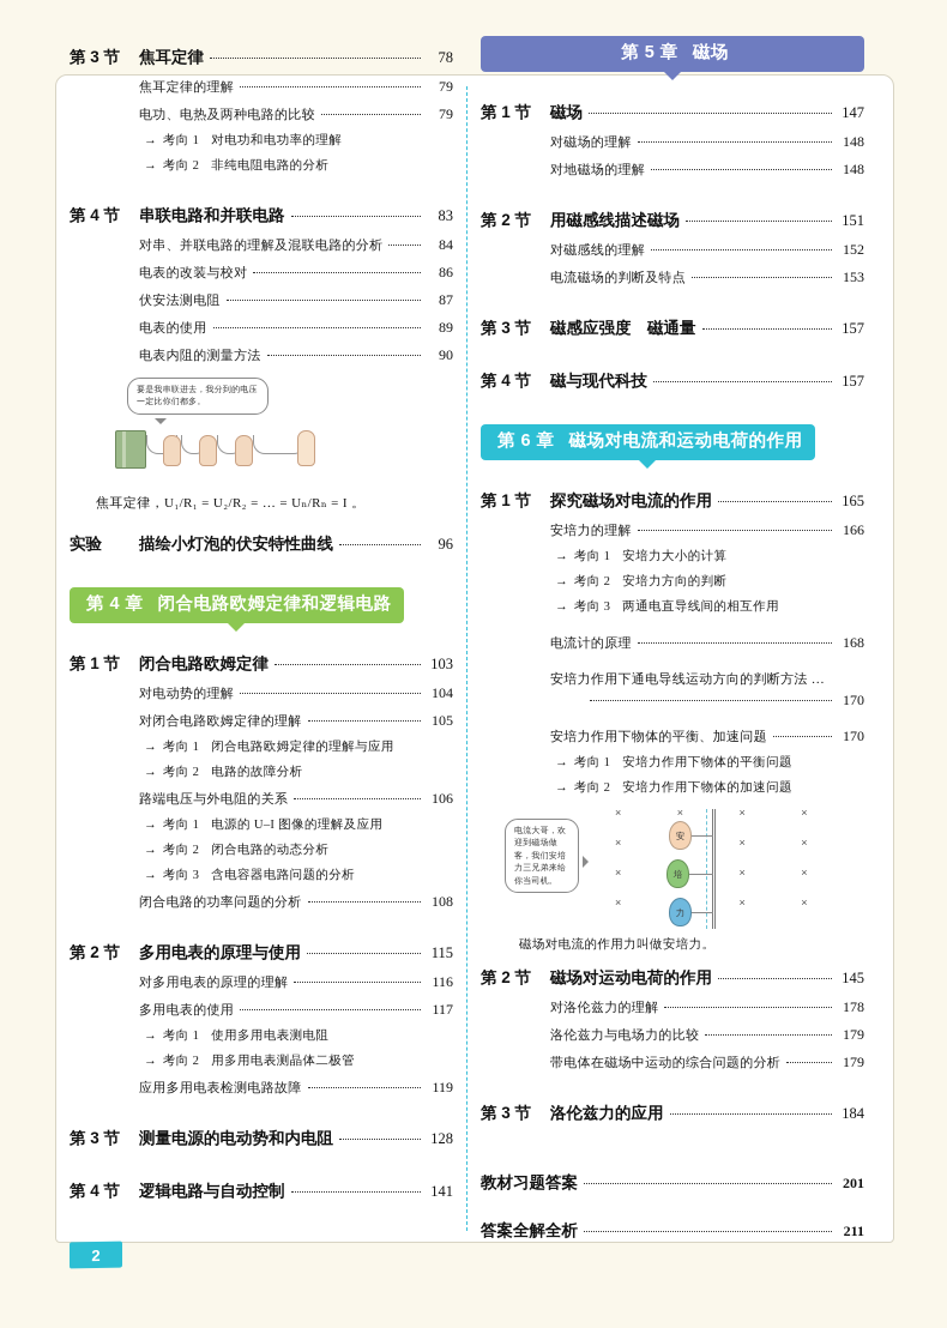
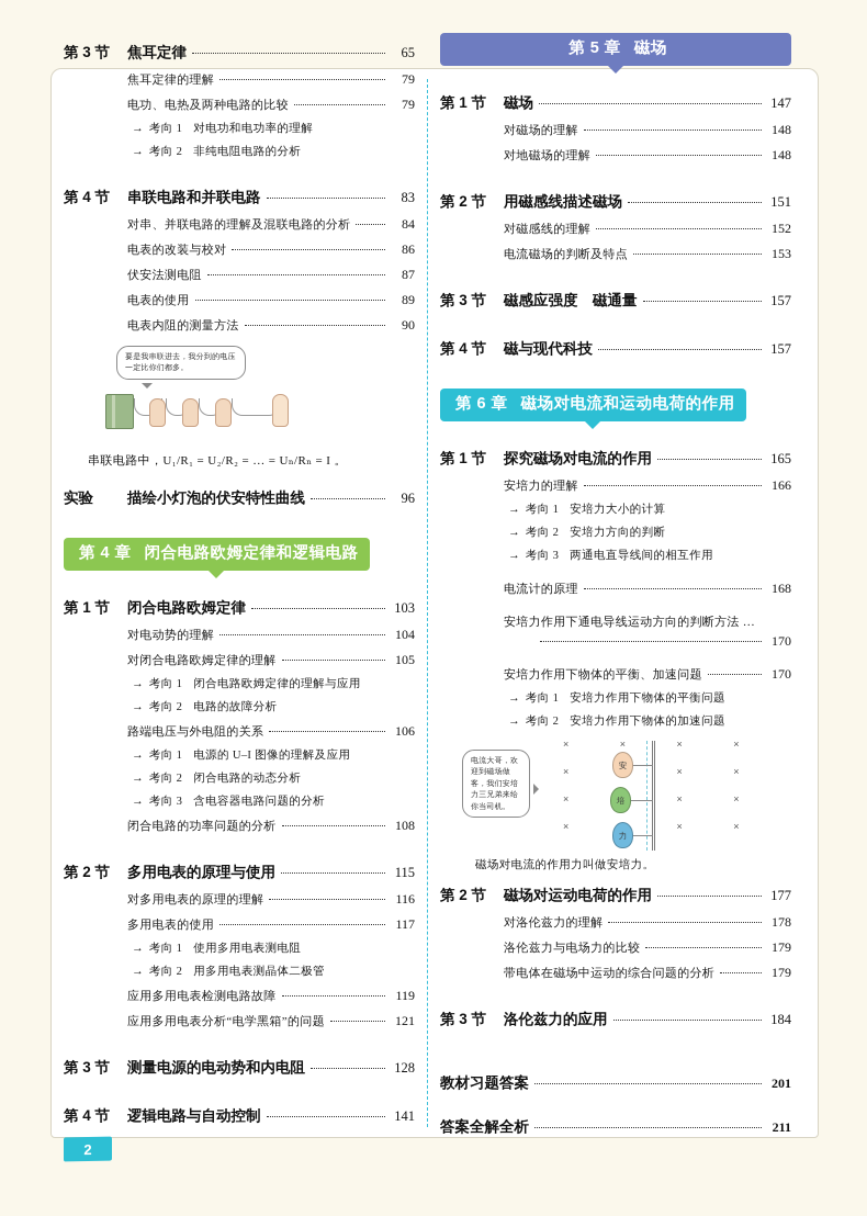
  第 3 节
  焦耳定律
- 78
+ 65
  焦耳定律的理解
  79
  电功、电热及两种电路的比较
  79
  → 考向 1 对电功和电功率的理解
  → 考向 2 非纯电阻电路的分析
  第 4 节
  串联电路和并联电路
  83
  对串、并联电路的理解及混联电路的分析
  84
  电表的改装与校对
  86
  伏安法测电阻
  87
  电表的使用
  89
  电表内阻的测量方法
  90
  要是我串联进去，我分到的电压一定比你们都多。
- 焦耳定律，U₁/R₁ = U₂/R₂ = … = Uₙ/Rₙ = I 。
+ 串联电路中，U₁/R₁ = U₂/R₂ = … = Uₙ/Rₙ = I 。
  实验
  描绘小灯泡的伏安特性曲线
  96
  第 4 章 闭合电路欧姆定律和逻辑电路
  第 1 节
  闭合电路欧姆定律
  103
  对电动势的理解
  104
  对闭合电路欧姆定律的理解
  105
  → 考向 1 闭合电路欧姆定律的理解与应用
  → 考向 2 电路的故障分析
  路端电压与外电阻的关系
  106
  → 考向 1 电源的 U–I 图像的理解及应用
  → 考向 2 闭合电路的动态分析
  → 考向 3 含电容器电路问题的分析
  闭合电路的功率问题的分析
  108
  第 2 节
  多用电表的原理与使用
  115
  对多用电表的原理的理解
  116
  多用电表的使用
  117
  → 考向 1 使用多用电表测电阻
  → 考向 2 用多用电表测晶体二极管
  应用多用电表检测电路故障
  119
+ 应用多用电表分析“电学黑箱”的问题
+ 121
  第 3 节
  测量电源的电动势和内电阻
  128
  第 4 节
  逻辑电路与自动控制
  141
  第 5 章 磁场
  第 1 节
  磁场
  147
  对磁场的理解
  148
  对地磁场的理解
  148
  第 2 节
  用磁感线描述磁场
  151
  对磁感线的理解
  152
  电流磁场的判断及特点
  153
  第 3 节
  磁感应强度 磁通量
  157
  第 4 节
  磁与现代科技
  157
  第 6 章 磁场对电流和运动电荷的作用
  第 1 节
  探究磁场对电流的作用
  165
  安培力的理解
  166
  → 考向 1 安培力大小的计算
  → 考向 2 安培力方向的判断
  → 考向 3 两通电直导线间的相互作用
  电流计的原理
  168
  安培力作用下通电导线运动方向的判断方法 …
  170
  安培力作用下物体的平衡、加速问题
  170
  → 考向 1 安培力作用下物体的平衡问题
  → 考向 2 安培力作用下物体的加速问题
  × × × ×
  × × × ×
  × × × ×
  × × × ×
  电流大哥，欢迎到磁场做客，我们安培力三兄弟来给你当司机。
  安
  培
  力
  磁场对电流的作用力叫做安培力。
  第 2 节
  磁场对运动电荷的作用
- 145
+ 177
  对洛伦兹力的理解
  178
  洛伦兹力与电场力的比较
  179
  带电体在磁场中运动的综合问题的分析
  179
  第 3 节
  洛伦兹力的应用
  184
  教材习题答案
  201
  答案全解全析
  211
